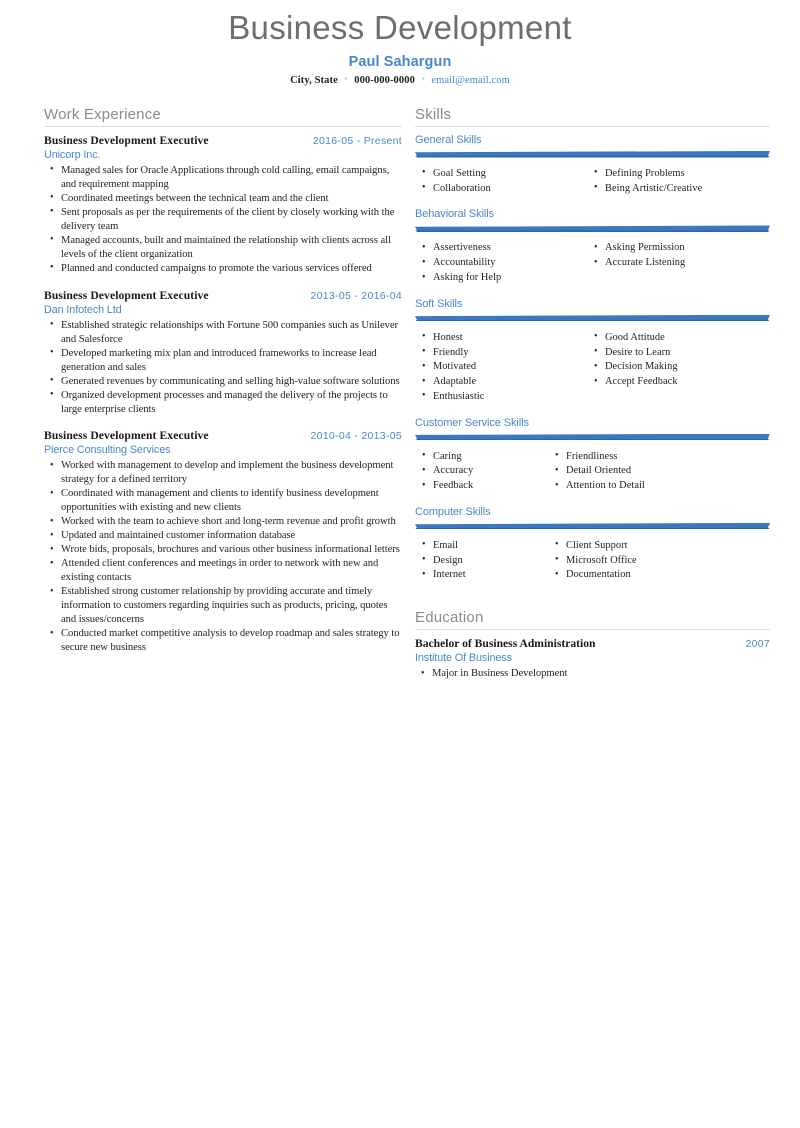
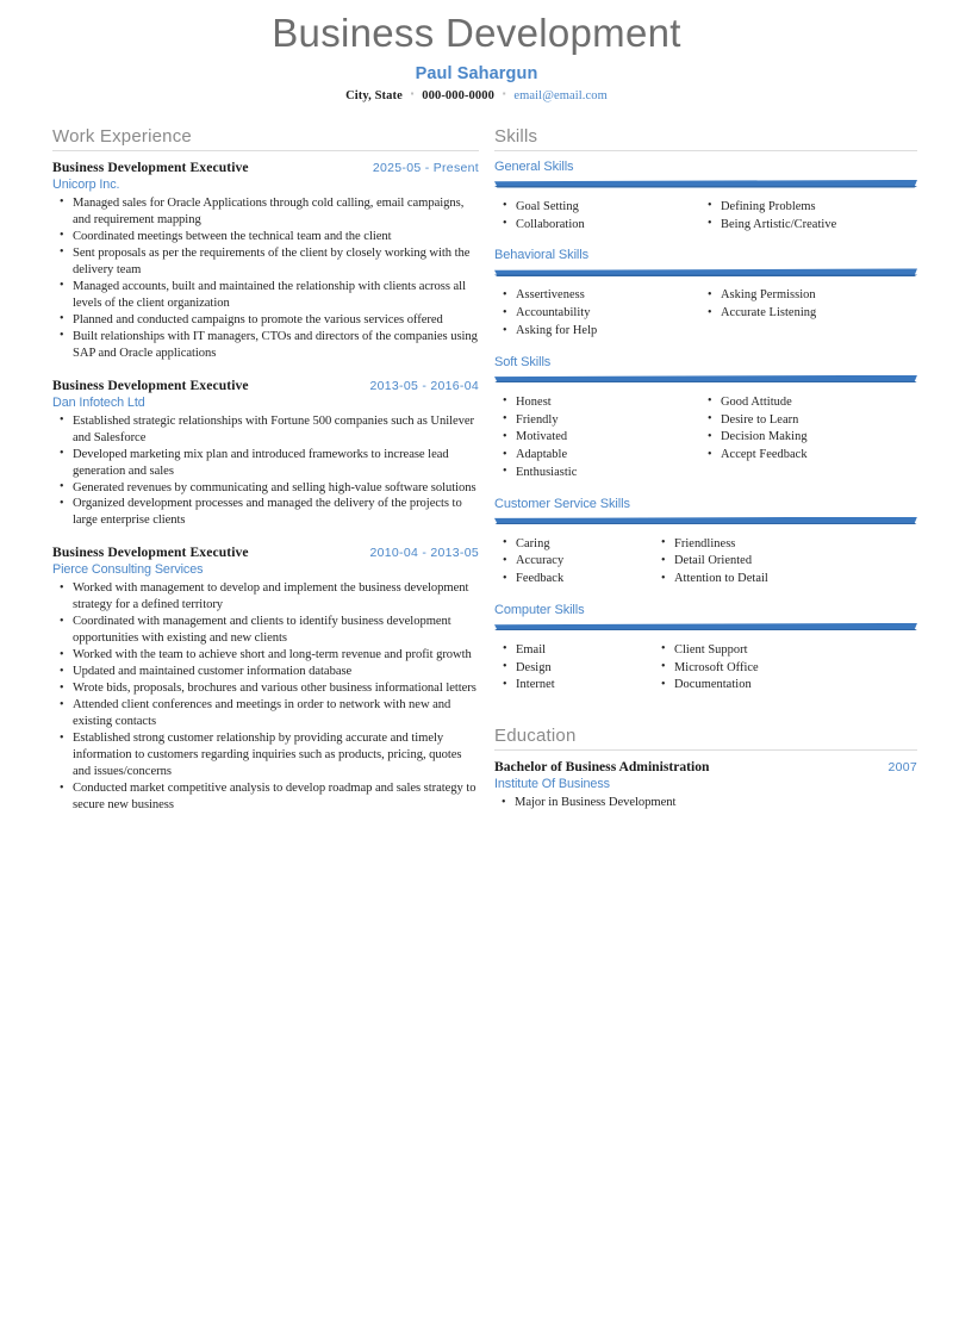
  Business Development
  Paul Sahargun
  City, State ▪ 000-000-0000 ▪ email@email.com
  Work Experience
  Business Development Executive
- 2016-05 - Present
+ 2025-05 - Present
  Unicorp Inc.
  Managed sales for Oracle Applications through cold calling, email campaigns, and requirement mapping
  Coordinated meetings between the technical team and the client
  Sent proposals as per the requirements of the client by closely working with the delivery team
  Managed accounts, built and maintained the relationship with clients across all levels of the client organization
  Planned and conducted campaigns to promote the various services offered
+ Built relationships with IT managers, CTOs and directors of the companies using SAP and Oracle applications
  Business Development Executive
  2013-05 - 2016-04
  Dan Infotech Ltd
  Established strategic relationships with Fortune 500 companies such as Unilever and Salesforce
  Developed marketing mix plan and introduced frameworks to increase lead generation and sales
  Generated revenues by communicating and selling high-value software solutions
  Organized development processes and managed the delivery of the projects to large enterprise clients
  Business Development Executive
  2010-04 - 2013-05
  Pierce Consulting Services
  Worked with management to develop and implement the business development strategy for a defined territory
  Coordinated with management and clients to identify business development opportunities with existing and new clients
  Worked with the team to achieve short and long-term revenue and profit growth
  Updated and maintained customer information database
  Wrote bids, proposals, brochures and various other business informational letters
  Attended client conferences and meetings in order to network with new and existing contacts
  Established strong customer relationship by providing accurate and timely information to customers regarding inquiries such as products, pricing, quotes and issues/concerns
  Conducted market competitive analysis to develop roadmap and sales strategy to secure new business
  Skills
  General Skills
  Goal Setting
  Collaboration
  Defining Problems
  Being Artistic/Creative
  Behavioral Skills
  Assertiveness
  Accountability
  Asking for Help
  Asking Permission
  Accurate Listening
  Soft Skills
  Honest
  Friendly
  Motivated
  Adaptable
  Enthusiastic
  Good Attitude
  Desire to Learn
  Decision Making
  Accept Feedback
  Customer Service Skills
  Caring
  Accuracy
  Feedback
  Friendliness
  Detail Oriented
  Attention to Detail
  Computer Skills
  Email
  Design
  Internet
  Client Support
  Microsoft Office
  Documentation
  Education
  Bachelor of Business Administration
  2007
  Institute Of Business
  Major in Business Development
